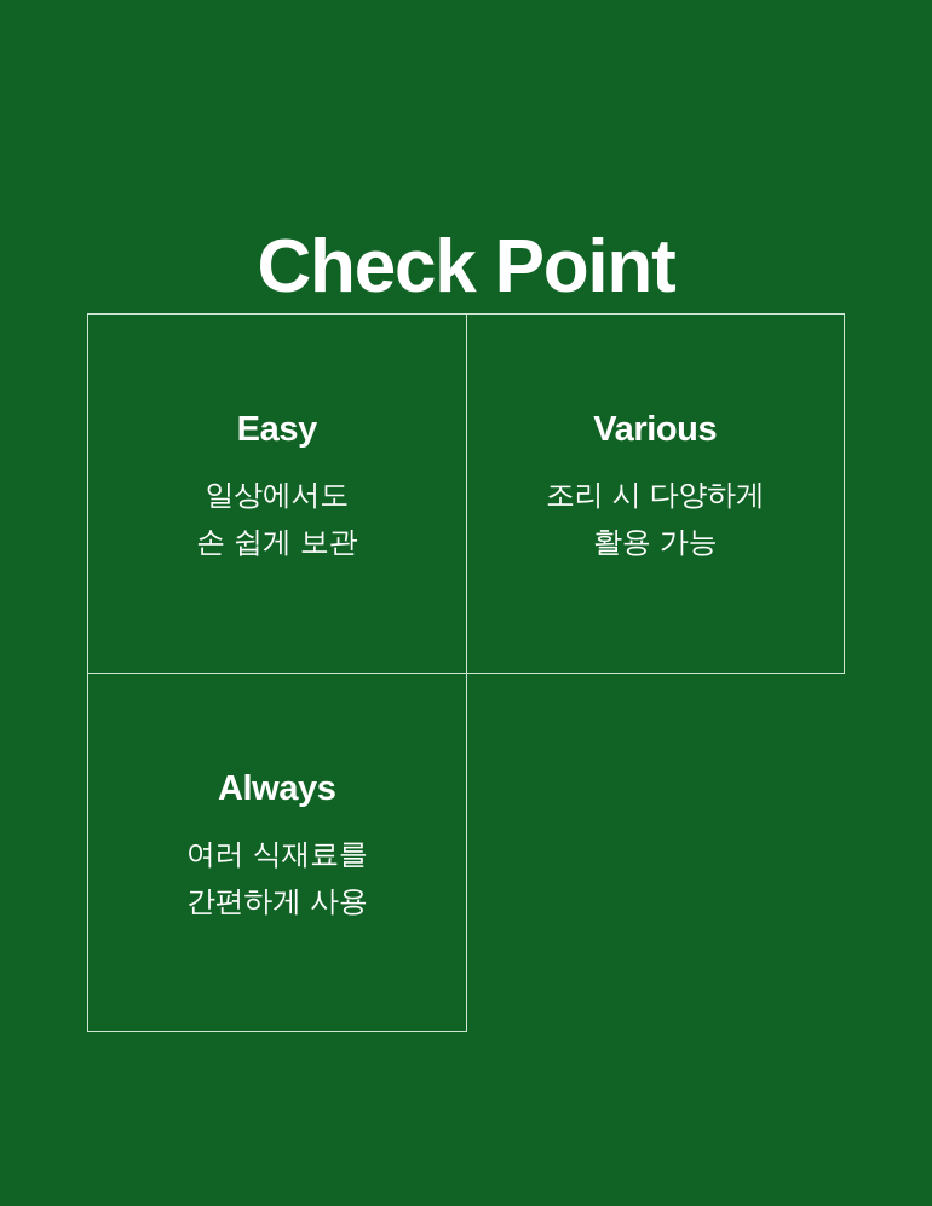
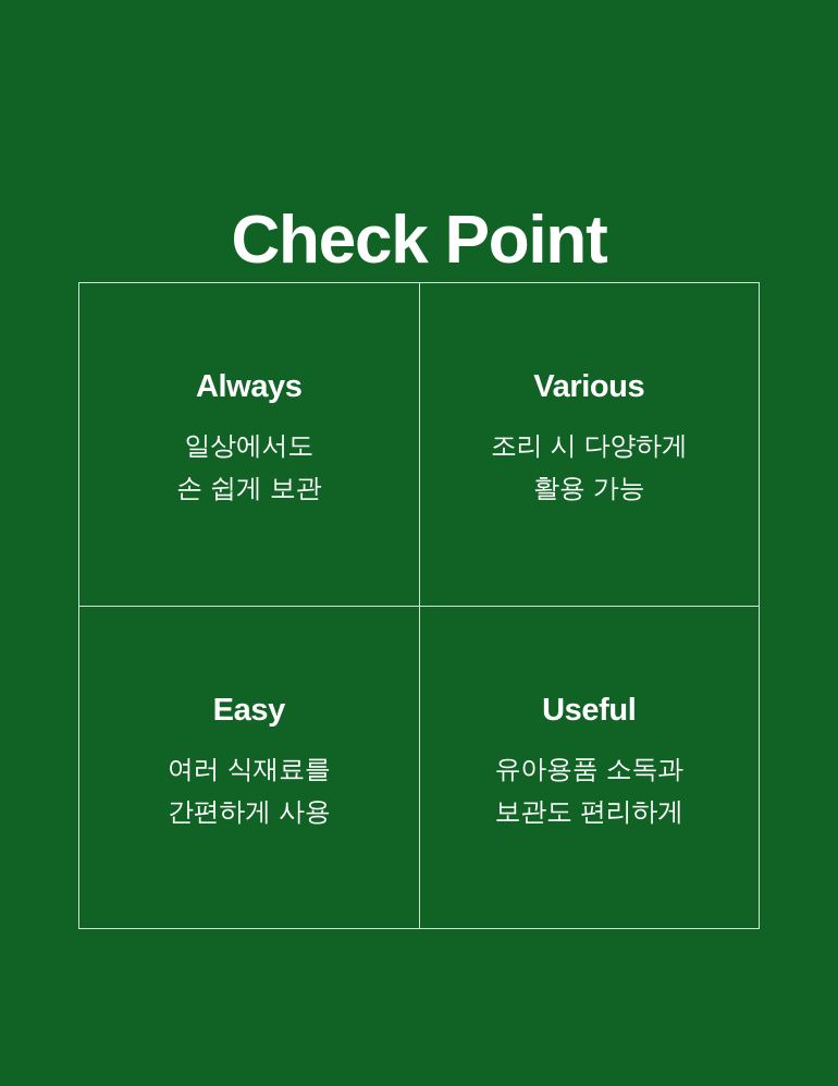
  Check Point
- Easy
+ Always
  일상에서도
  손 쉽게 보관
  Various
  조리 시 다양하게
  활용 가능
- Always
+ Easy
  여러 식재료를
  간편하게 사용
+ Useful
+ 유아용품 소독과
+ 보관도 편리하게
